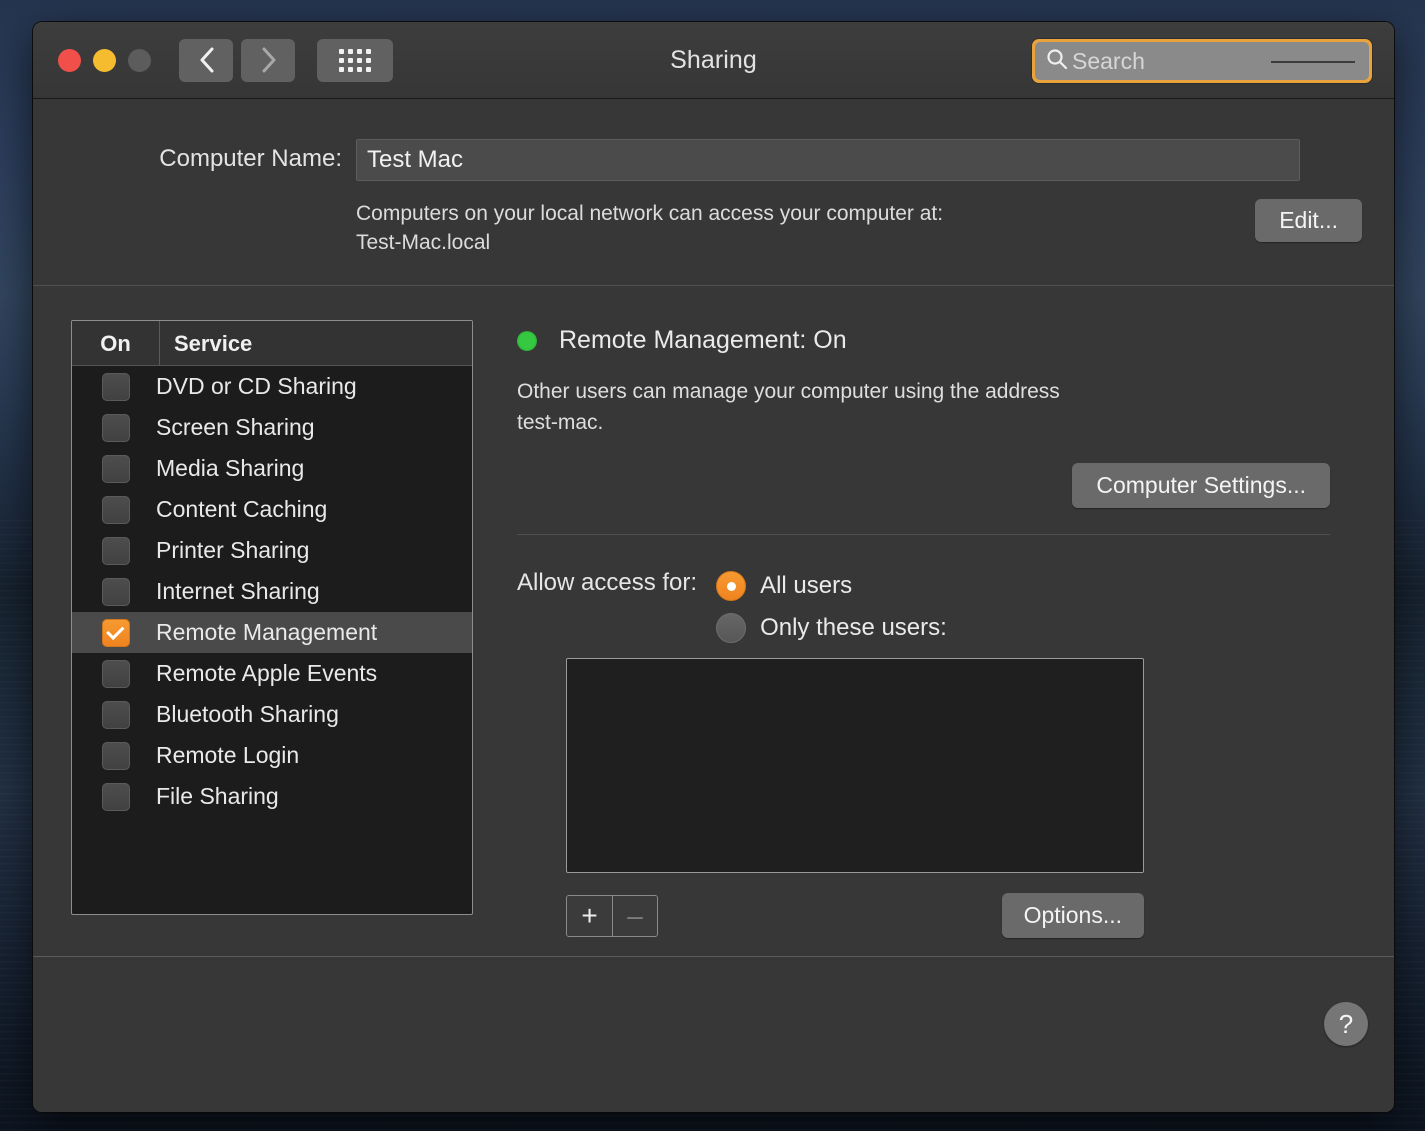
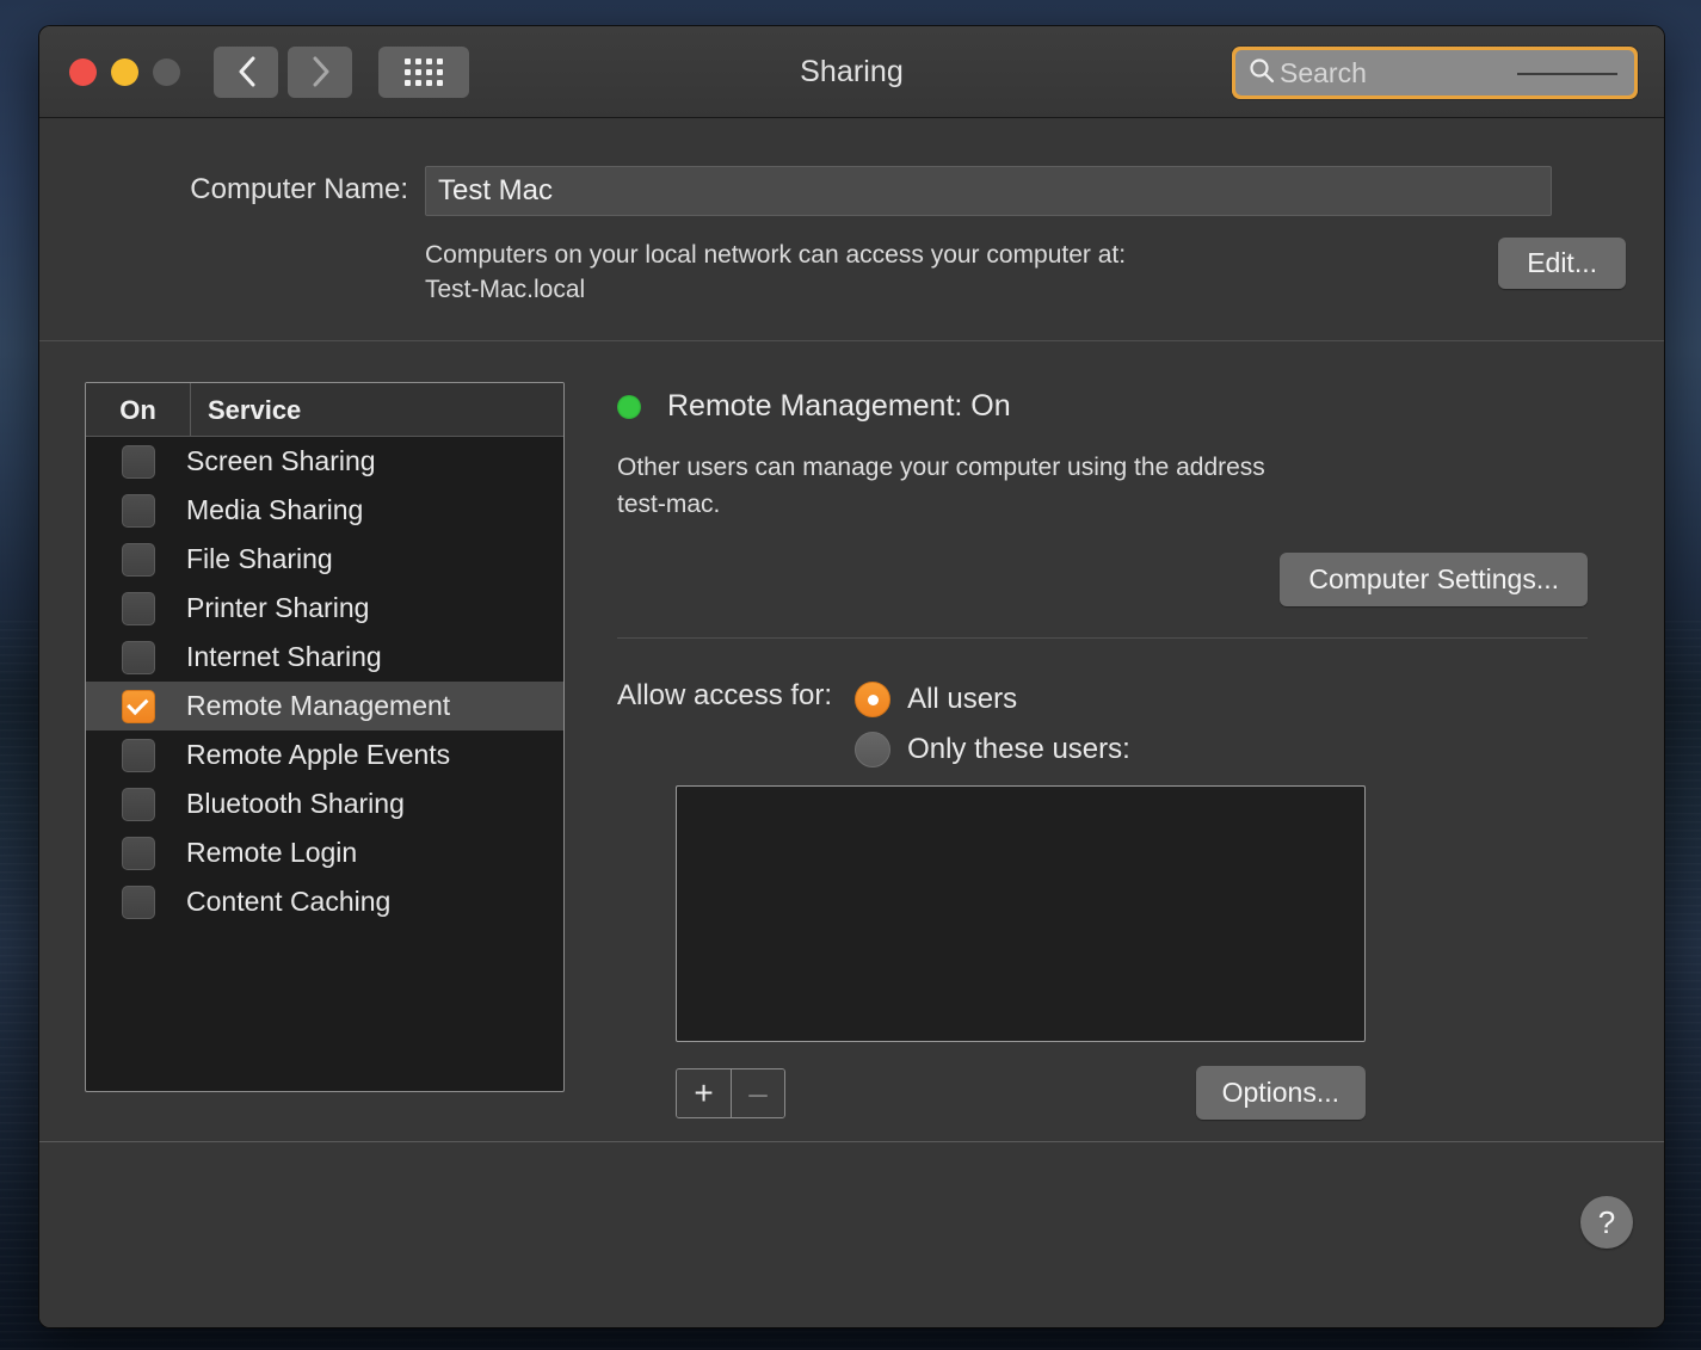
  Sharing
  Search
  Computer Name:
  Test Mac
  Computers on your local network can access your computer at:
  Test-Mac.local
  Edit...
  On
  Service
- DVD or CD Sharing
  Screen Sharing
  Media Sharing
- Content Caching
+ File Sharing
  Printer Sharing
  Internet Sharing
  Remote Management
  Remote Apple Events
  Bluetooth Sharing
  Remote Login
- File Sharing
+ Content Caching
  Remote Management: On
  Other users can manage your computer using the address
  test-mac.
  Computer Settings...
  Allow access for:
  All users
  Only these users:
  +
  –
  Options...
  ?
